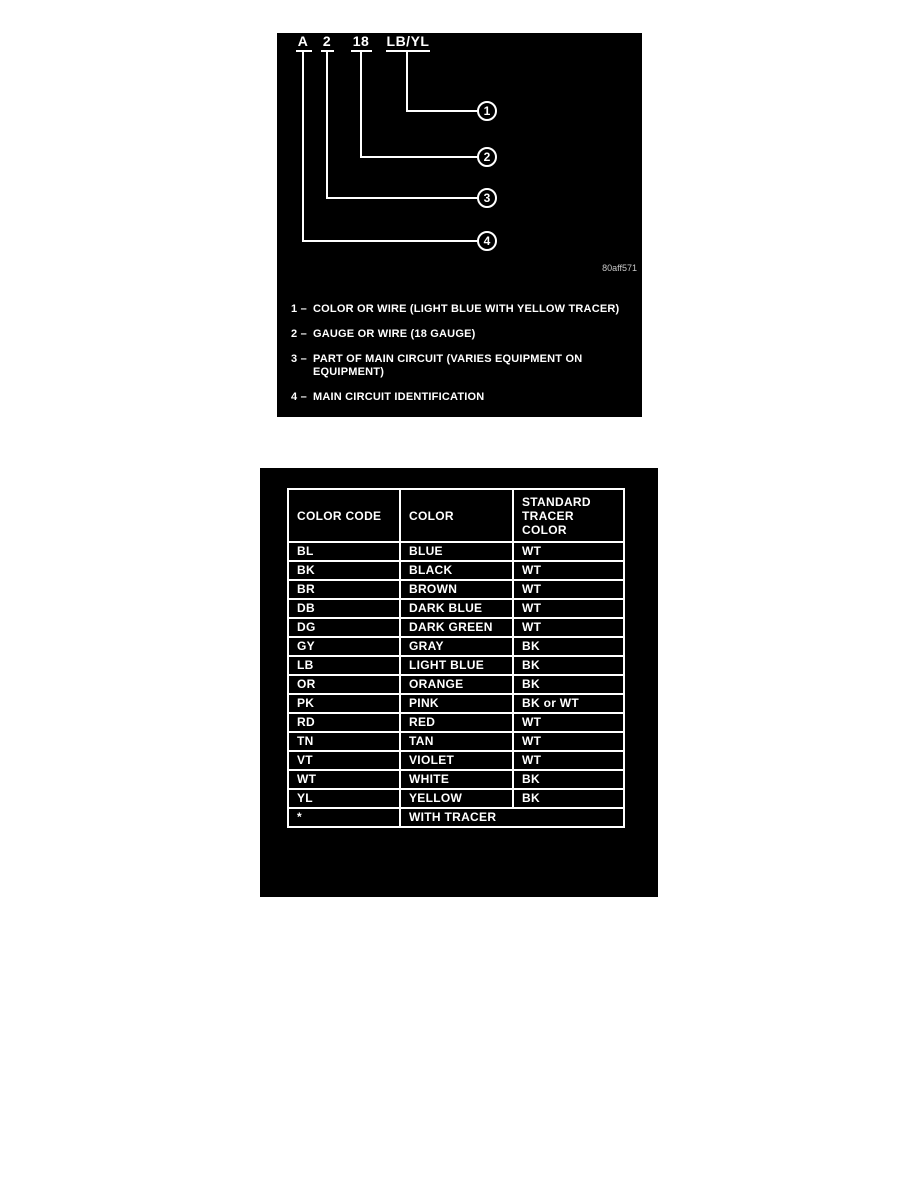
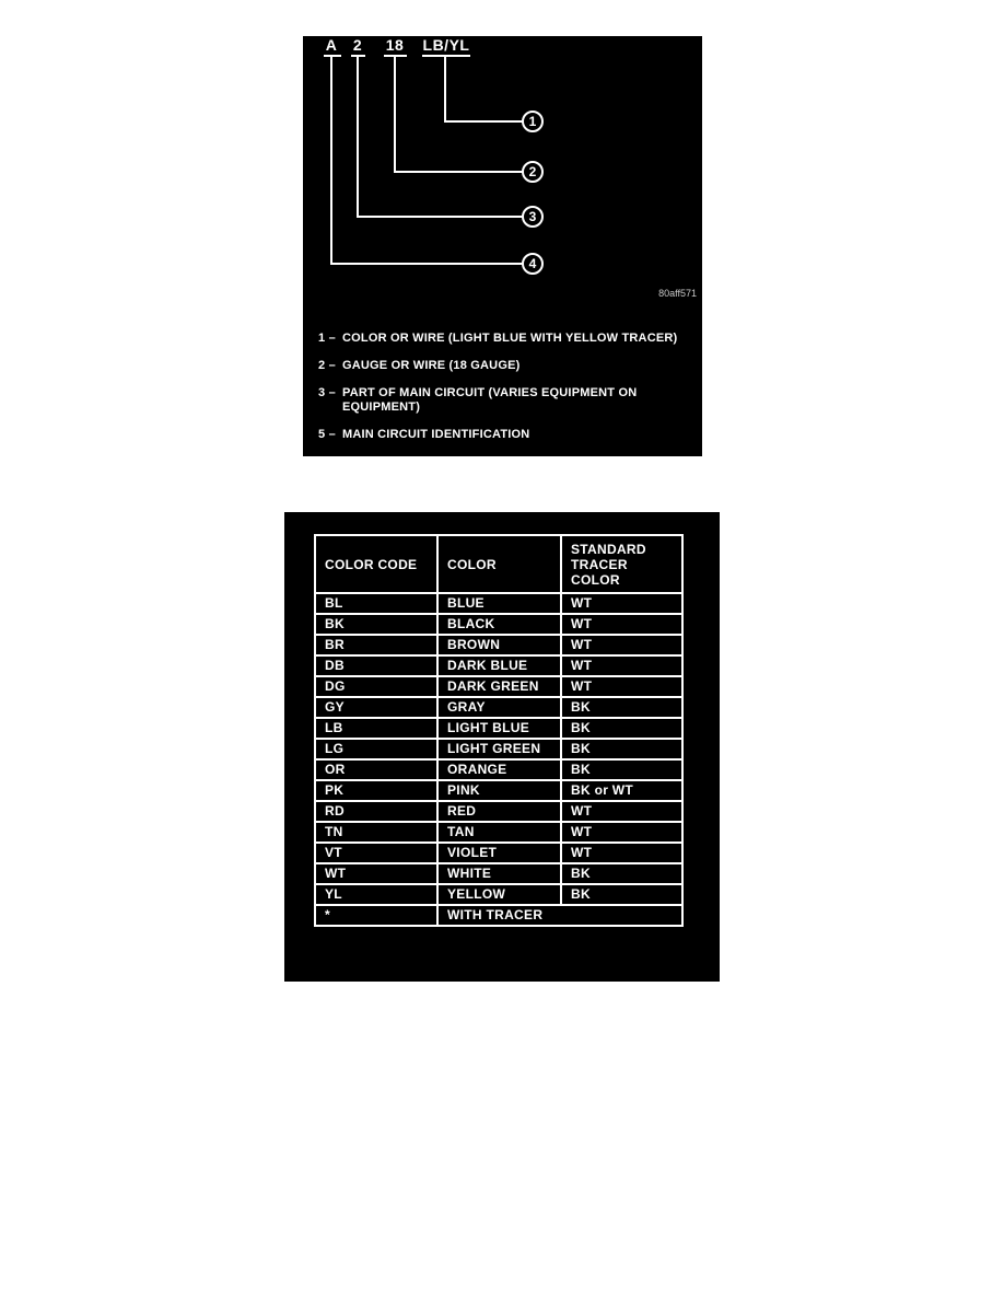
  A
  2
  18
  LB/YL
  1
  2
  3
  4
  80aff571
  1 –
  COLOR OR WIRE (LIGHT BLUE WITH YELLOW TRACER)
  2 –
  GAUGE OR WIRE (18 GAUGE)
  3 –
  PART OF MAIN CIRCUIT (VARIES EQUIPMENT ON
  EQUIPMENT)
- 4 –
+ 5 –
  MAIN CIRCUIT IDENTIFICATION
  COLOR CODE	COLOR	STANDARD TRACER COLOR
  BL	BLUE	WT
  BK	BLACK	WT
  BR	BROWN	WT
  DB	DARK BLUE	WT
  DG	DARK GREEN	WT
  GY	GRAY	BK
  LB	LIGHT BLUE	BK
+ LG	LIGHT GREEN	BK
  OR	ORANGE	BK
  PK	PINK	BK or WT
  RD	RED	WT
  TN	TAN	WT
  VT	VIOLET	WT
  WT	WHITE	BK
  YL	YELLOW	BK
  *	WITH TRACER
